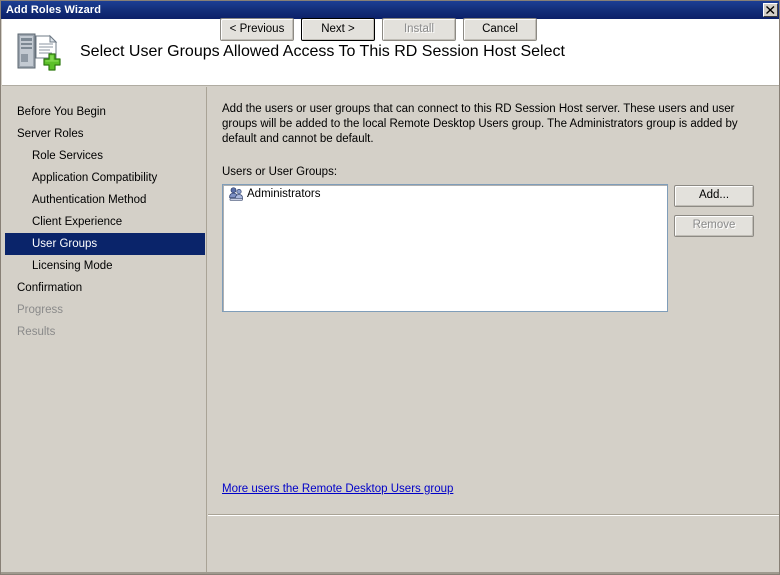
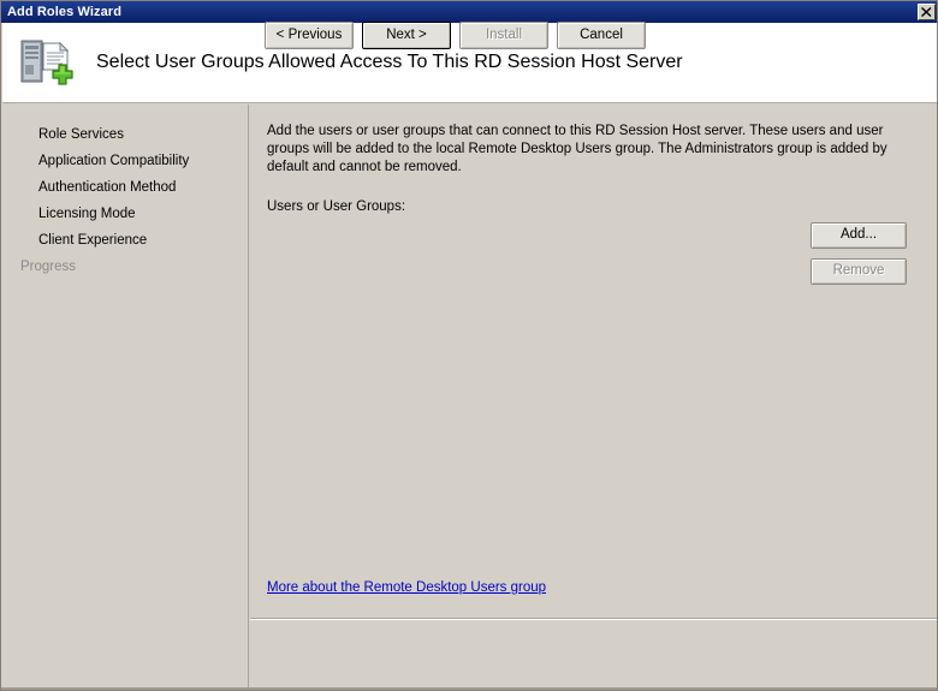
  Add Roles Wizard
- Select User Groups Allowed Access To This RD Session Host Select
+ Select User Groups Allowed Access To This RD Session Host Server
- Before You Begin
- Server Roles
  Role Services
  Application Compatibility
  Authentication Method
- Client Experience
+ Licensing Mode
- User Groups
- Licensing Mode
+ Client Experience
- Confirmation
  Progress
- Results
- Add the users or user groups that can connect to this RD Session Host server. These users and user groups will be added to the local Remote Desktop Users group. The Administrators group is added by default and cannot be default.
+ Add the users or user groups that can connect to this RD Session Host server. These users and user groups will be added to the local Remote Desktop Users group. The Administrators group is added by default and cannot be removed.
  Users or User Groups:
- Administrators
  Add...
  Remove
- More users the Remote Desktop Users group
+ More about the Remote Desktop Users group
  < Previous
  Next >
  Install
  Cancel
